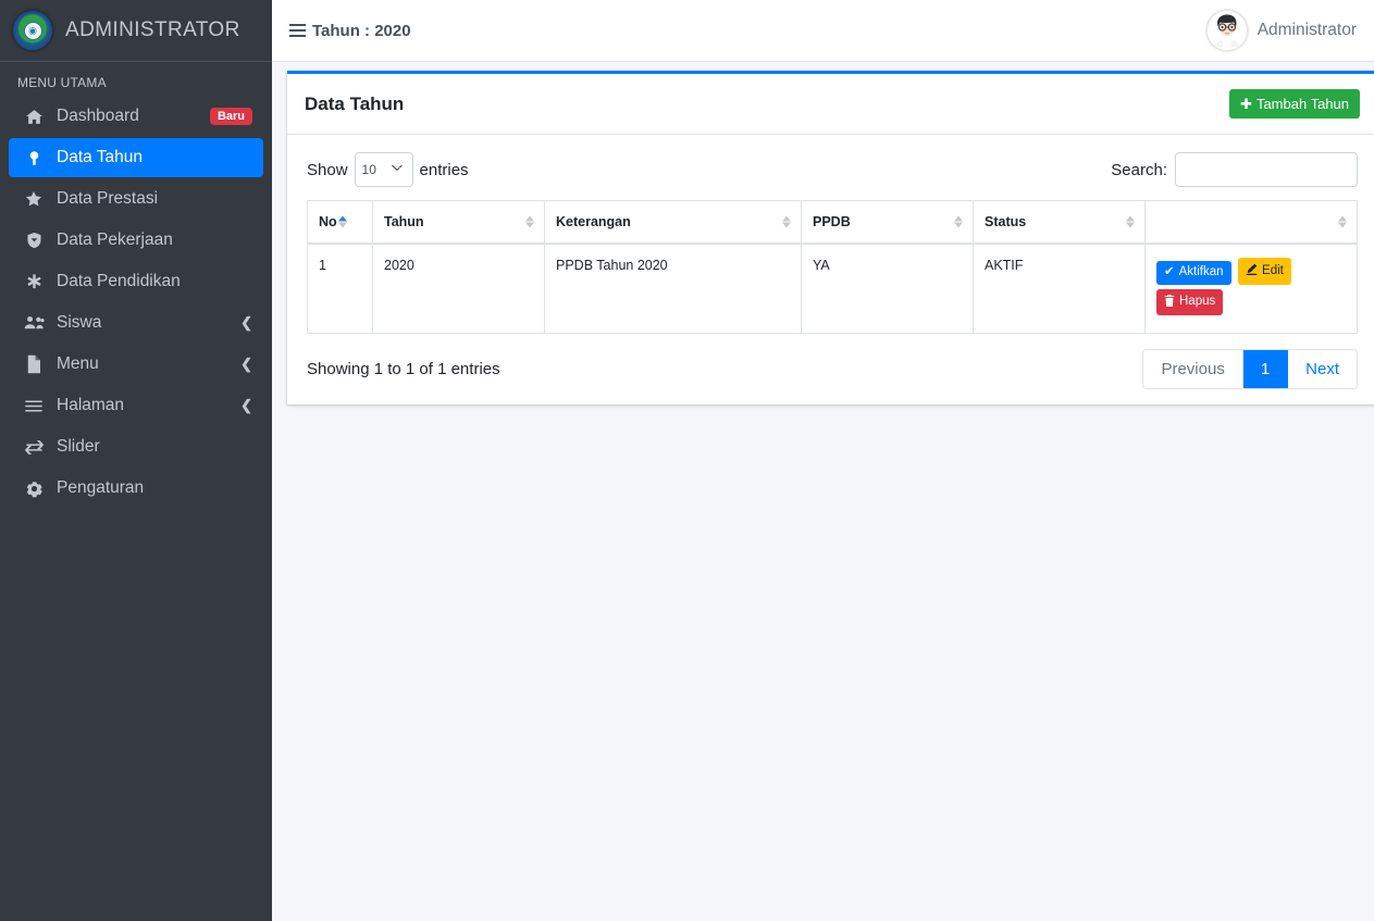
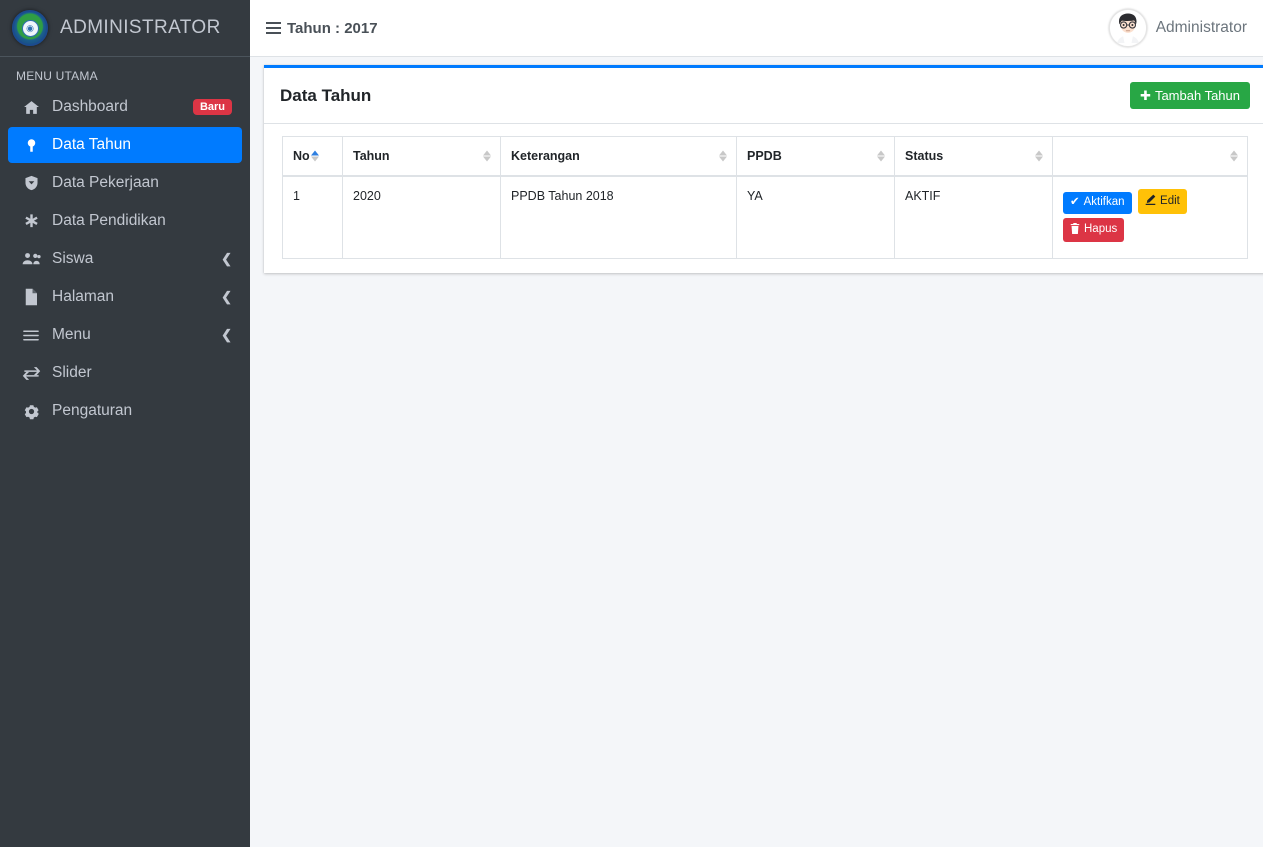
  ◉
  ADMINISTRATOR
  MENU UTAMA
  Dashboard
  Baru
  Data Tahun
- Data Prestasi
  Data Pekerjaan
  Data Pendidikan
  Siswa
  ❮
- Menu
+ Halaman
  ❮
- Halaman
+ Menu
  ❮
  Slider
  Pengaturan
- Tahun : 2020
+ Tahun : 2017
  Administrator
  Data Tahun
  ✚
  Tambah Tahun
- Show
- 10
- entries
- Search:
  No	Tahun	Keterangan	PPDB	Status
- 1	2020	PPDB Tahun 2020	YA	AKTIF	✔ Aktifkan Edit Hapus
+ 1	2020	PPDB Tahun 2018	YA	AKTIF	✔ Aktifkan Edit Hapus
- Showing 1 to 1 of 1 entries
- Previous
- 1
- Next
